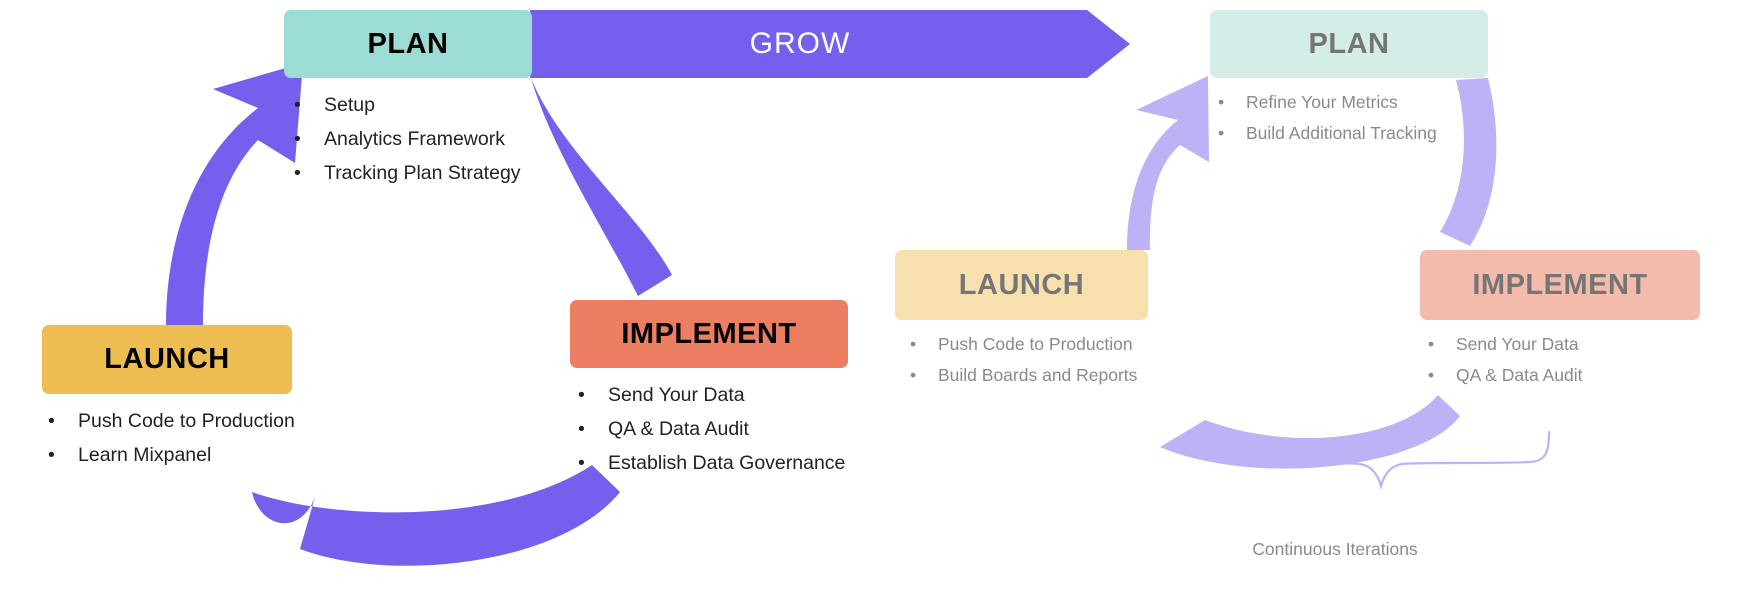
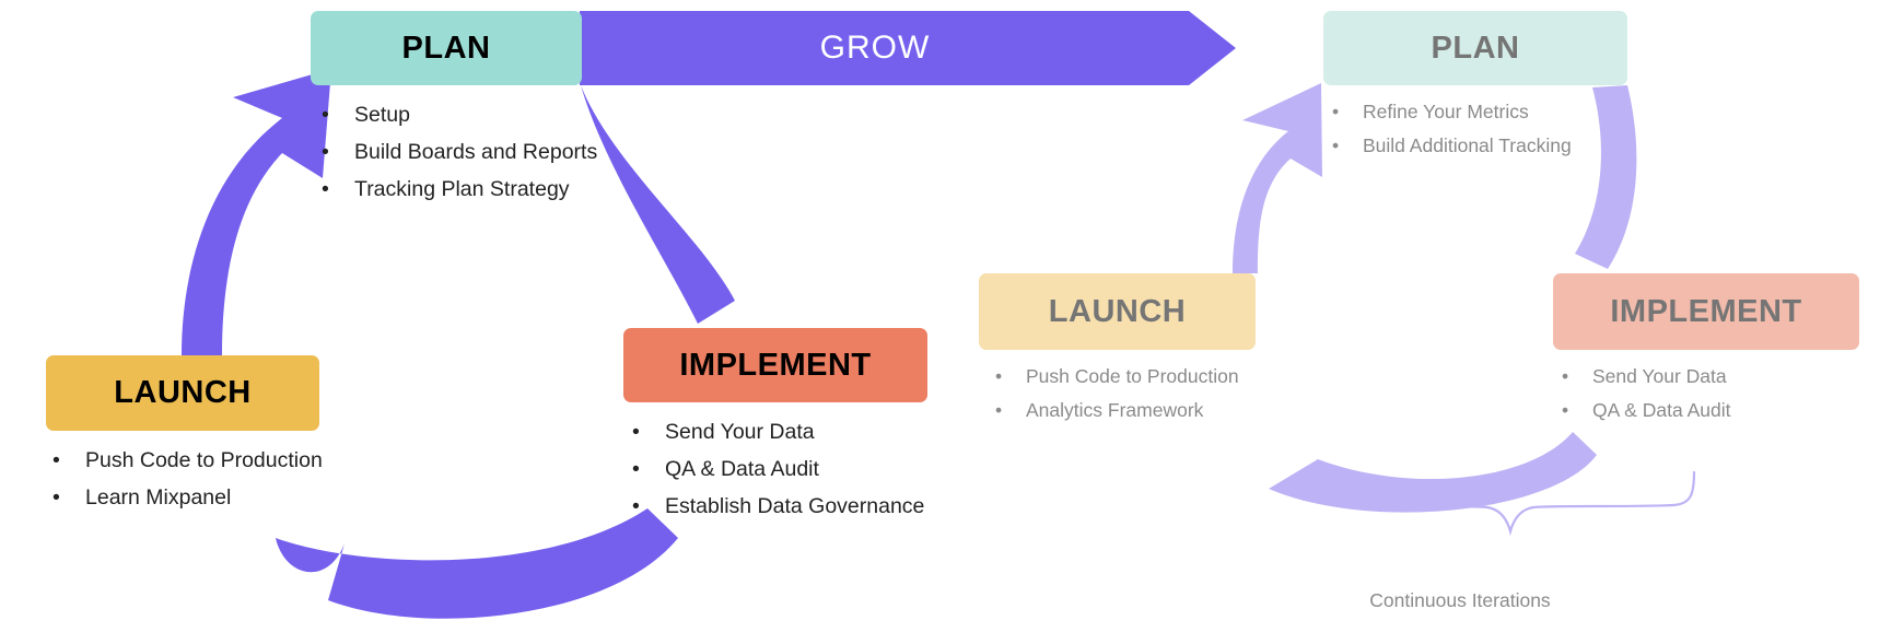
  GROW
  PLAN
  •
  Setup
  •
- Analytics Framework
+ Build Boards and Reports
  •
  Tracking Plan Strategy
  IMPLEMENT
  •
  Send Your Data
  •
  QA & Data Audit
  •
  Establish Data Governance
  LAUNCH
  •
  Push Code to Production
  •
  Learn Mixpanel
  PLAN
  •
  Refine Your Metrics
  •
  Build Additional Tracking
  IMPLEMENT
  •
  Send Your Data
  •
  QA & Data Audit
  LAUNCH
  •
  Push Code to Production
  •
- Build Boards and Reports
+ Analytics Framework
  Continuous Iterations
